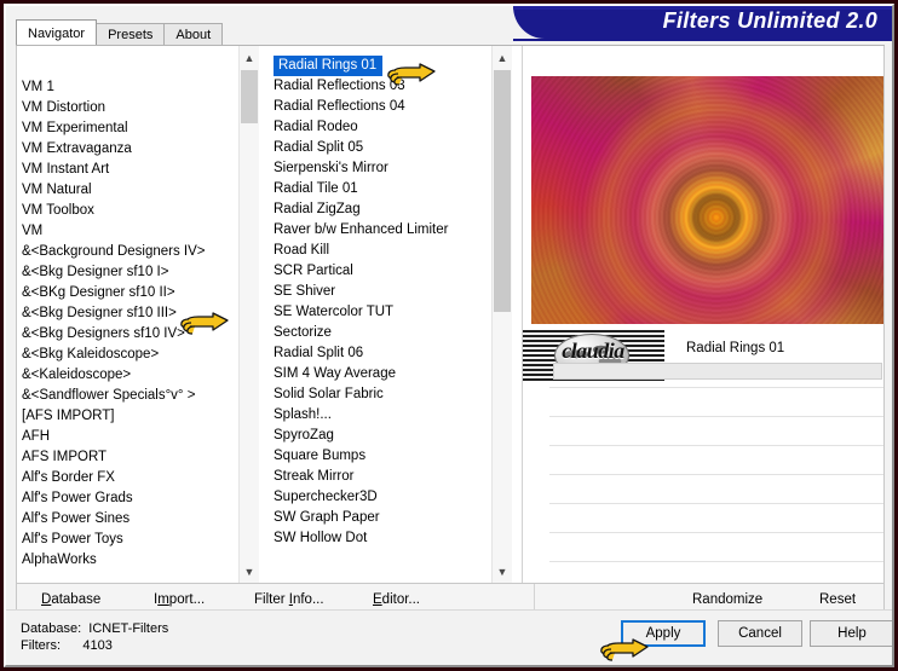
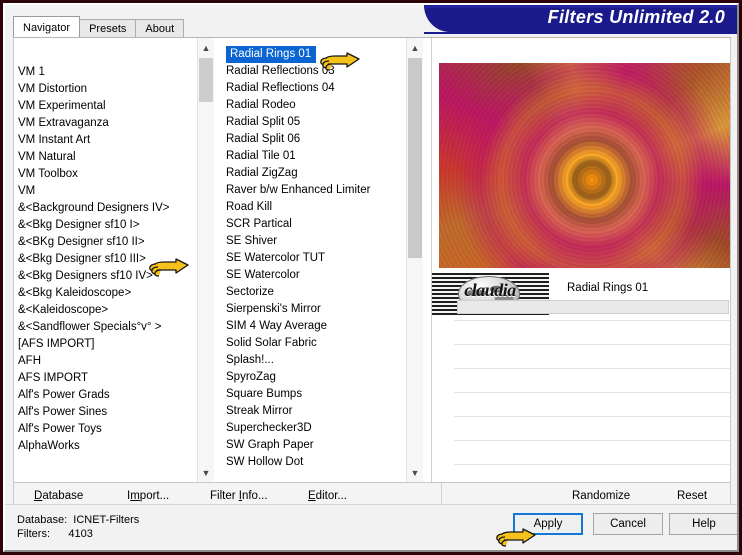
  Filters Unlimited 2.0
  Navigator
  Presets
  About
  VM 1
  VM Distortion
  VM Experimental
  VM Extravaganza
  VM Instant Art
  VM Natural
  VM Toolbox
  VM
  &<Background Designers IV>
  &<Bkg Designer sf10 I>
  &<BKg Designer sf10 II>
  &<Bkg Designer sf10 III>
  &<Bkg Designers sf10 IV>
  &<Bkg Kaleidoscope>
  &<Kaleidoscope>
  &<Sandflower Specials°v° >
  [AFS IMPORT]
  AFH
  AFS IMPORT
- Alf's Border FX
  Alf's Power Grads
  Alf's Power Sines
  Alf's Power Toys
  AlphaWorks
  ▲
  ▼
  Radial Rings 01
  Radial Reflections 03
  Radial Reflections 04
  Radial Rodeo
  Radial Split 05
- Sierpenski's Mirror
+ Radial Split 06
  Radial Tile 01
  Radial ZigZag
  Raver b/w Enhanced Limiter
  Road Kill
  SCR Partical
  SE Shiver
  SE Watercolor TUT
+ SE Watercolor
  Sectorize
- Radial Split 06
+ Sierpenski's Mirror
  SIM 4 Way Average
  Solid Solar Fabric
  Splash!...
  SpyroZag
  Square Bumps
  Streak Mirror
  Superchecker3D
  SW Graph Paper
  SW Hollow Dot
  ▲
  ▼
  claudia
  Radial Rings 01
  Database
  Import...
  Filter Info...
  Editor...
  Randomize
  Reset
  Database: ICNET-Filters
  Filters: 4103
  Apply
  Cancel
  Help
